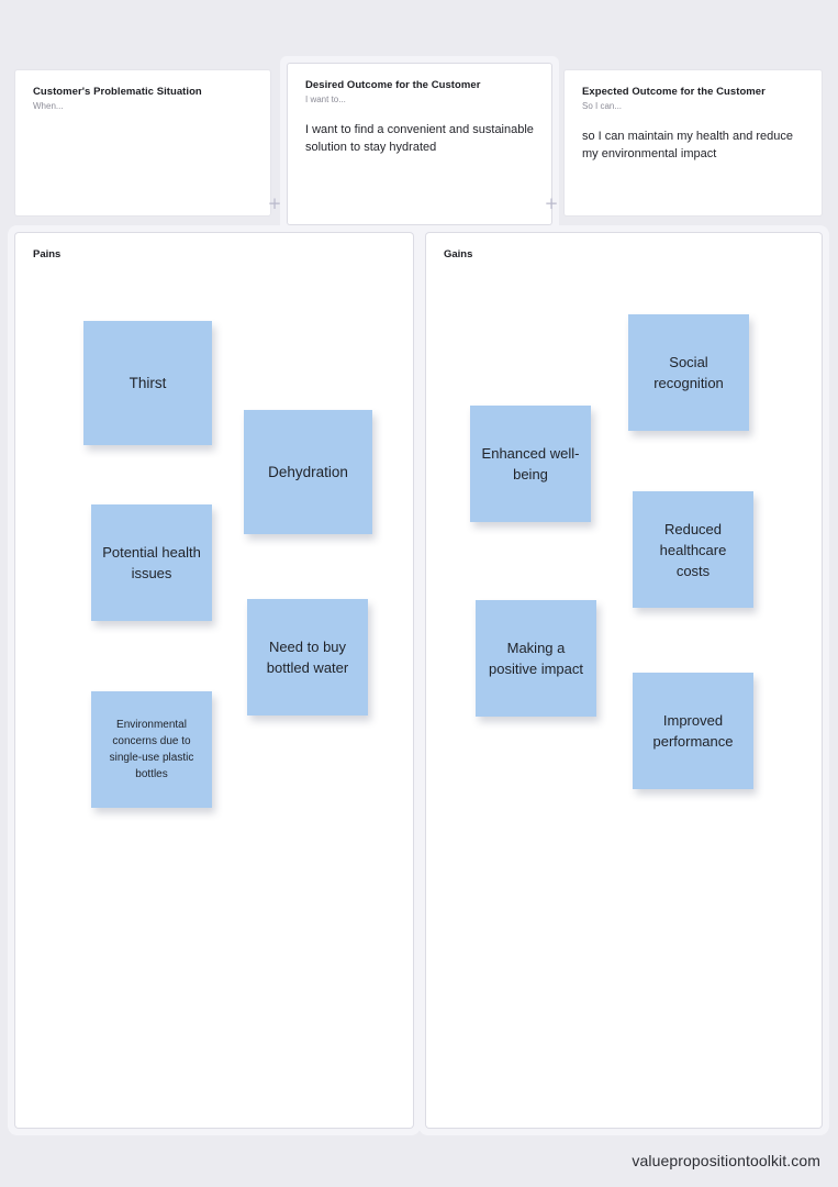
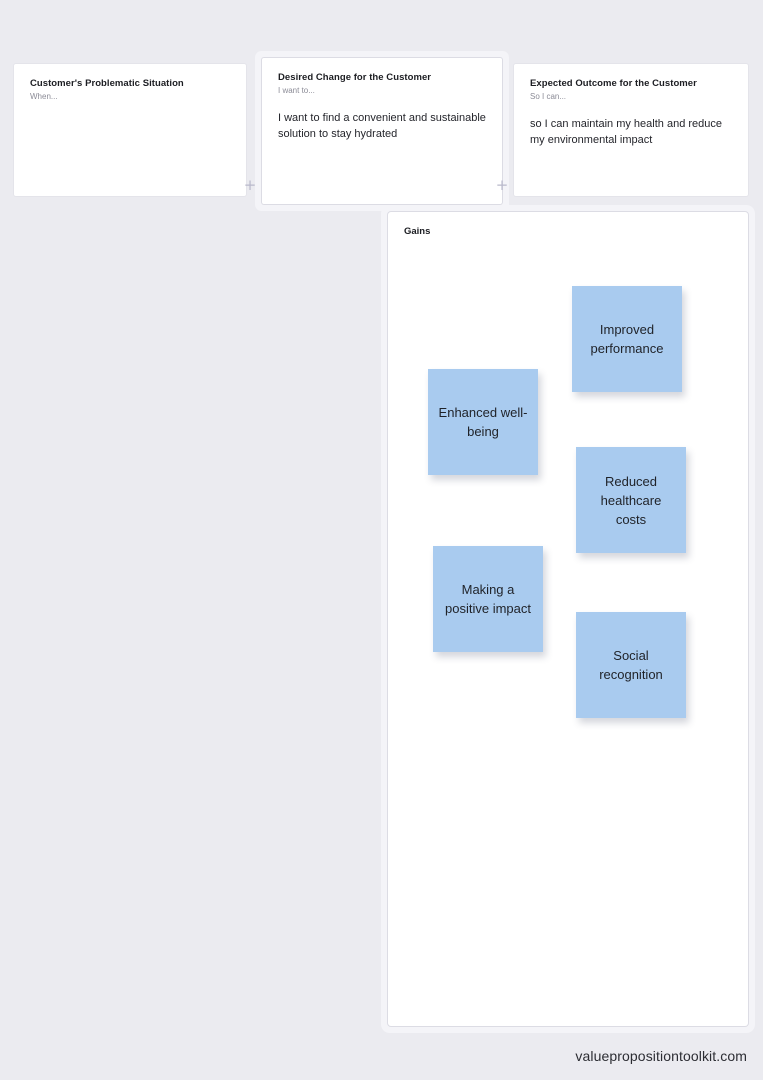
  Customer's Problematic Situation
  When...
  +
- Desired Outcome for the Customer
+ Desired Change for the Customer
  I want to...
  I want to find a convenient and sustainable solution to stay hydrated
  +
  Expected Outcome for the Customer
  So I can...
  so I can maintain my health and reduce my environmental impact
- Pains
- Thirst
- Dehydration
- Potential health issues
- Need to buy bottled water
- Environmental concerns due to single-use plastic bottles
  Gains
- Social recognition
+ Improved performance
  Enhanced well-being
  Reduced healthcare costs
  Making a positive impact
- Improved performance
+ Social recognition
  valuepropositiontoolkit.com
